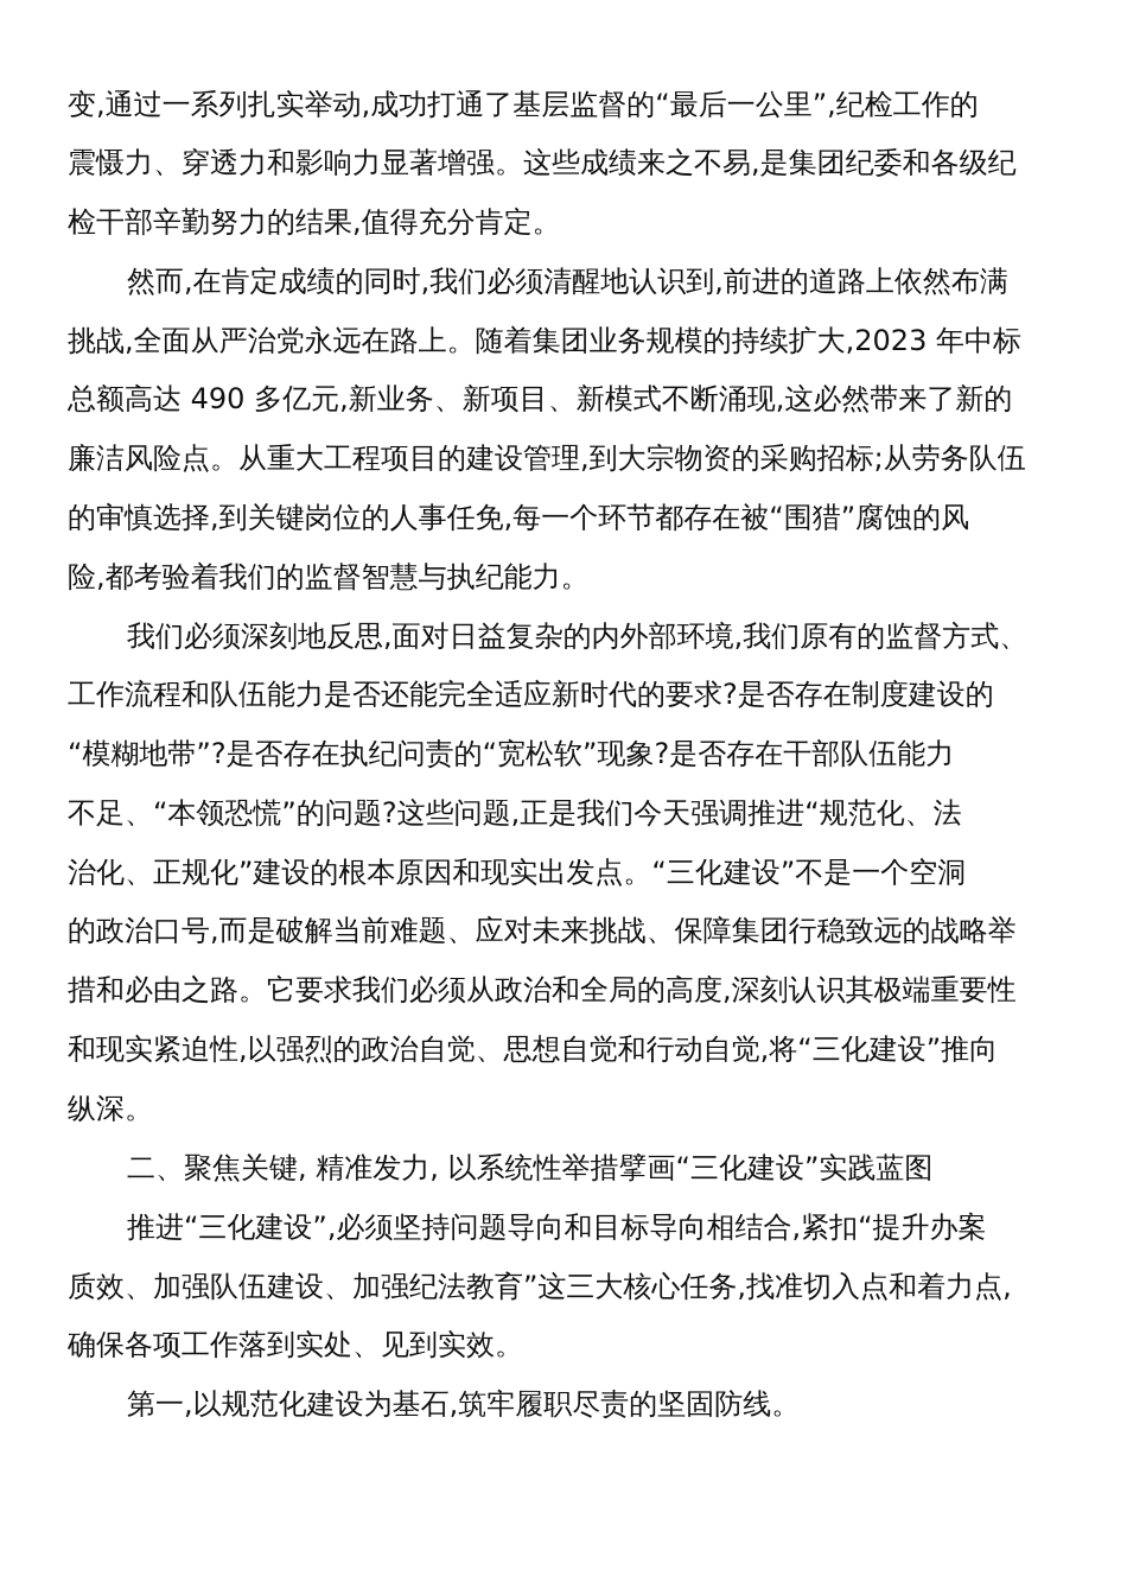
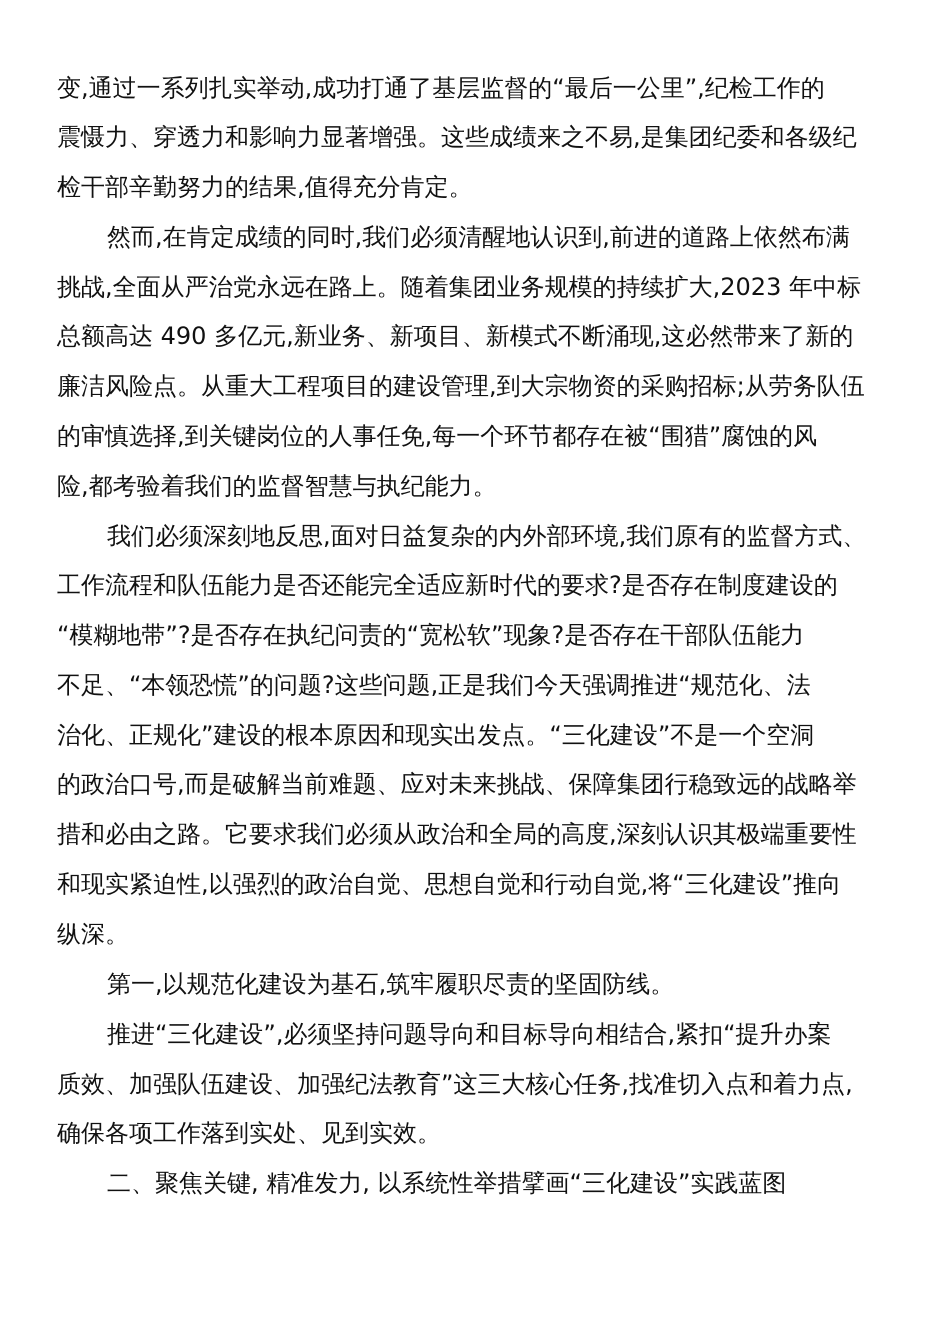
  变,通过一系列扎实举动,成功打通了基层监督的“最后一公里”,纪检工作的
  震慑力、穿透力和影响力显著增强。这些成绩来之不易,是集团纪委和各级纪
  检干部辛勤努力的结果,值得充分肯定。
  然而,在肯定成绩的同时,我们必须清醒地认识到,前进的道路上依然布满
  挑战,全面从严治党永远在路上。随着集团业务规模的持续扩大,2023 年中标
  总额高达 490 多亿元,新业务、新项目、新模式不断涌现,这必然带来了新的
  廉洁风险点。从重大工程项目的建设管理,到大宗物资的采购招标;从劳务队伍
  的审慎选择,到关键岗位的人事任免,每一个环节都存在被“围猎”腐蚀的风
  险,都考验着我们的监督智慧与执纪能力。
  我们必须深刻地反思,面对日益复杂的内外部环境,我们原有的监督方式、
  工作流程和队伍能力是否还能完全适应新时代的要求?是否存在制度建设的
  “模糊地带”?是否存在执纪问责的“宽松软”现象?是否存在干部队伍能力
  不足、“本领恐慌”的问题?这些问题,正是我们今天强调推进“规范化、法
  治化、正规化”建设的根本原因和现实出发点。“三化建设”不是一个空洞
  的政治口号,而是破解当前难题、应对未来挑战、保障集团行稳致远的战略举
  措和必由之路。它要求我们必须从政治和全局的高度,深刻认识其极端重要性
  和现实紧迫性,以强烈的政治自觉、思想自觉和行动自觉,将“三化建设”推向
  纵深。
- 二、聚焦关键, 精准发力, 以系统性举措擘画“三化建设”实践蓝图
+ 第一,以规范化建设为基石,筑牢履职尽责的坚固防线。
  推进“三化建设”,必须坚持问题导向和目标导向相结合,紧扣“提升办案
  质效、加强队伍建设、加强纪法教育”这三大核心任务,找准切入点和着力点,
  确保各项工作落到实处、见到实效。
- 第一,以规范化建设为基石,筑牢履职尽责的坚固防线。
+ 二、聚焦关键, 精准发力, 以系统性举措擘画“三化建设”实践蓝图
